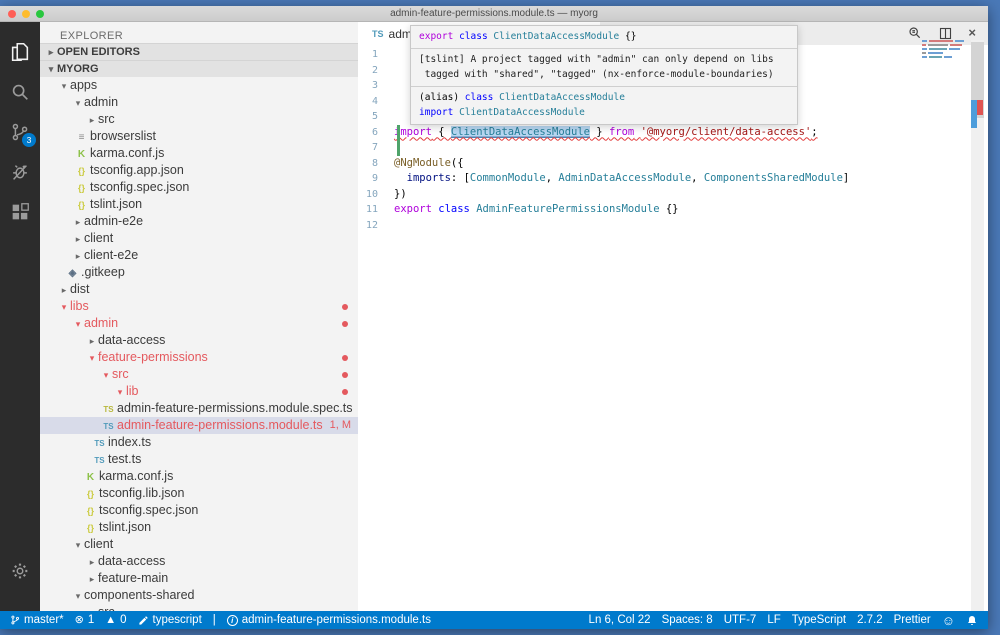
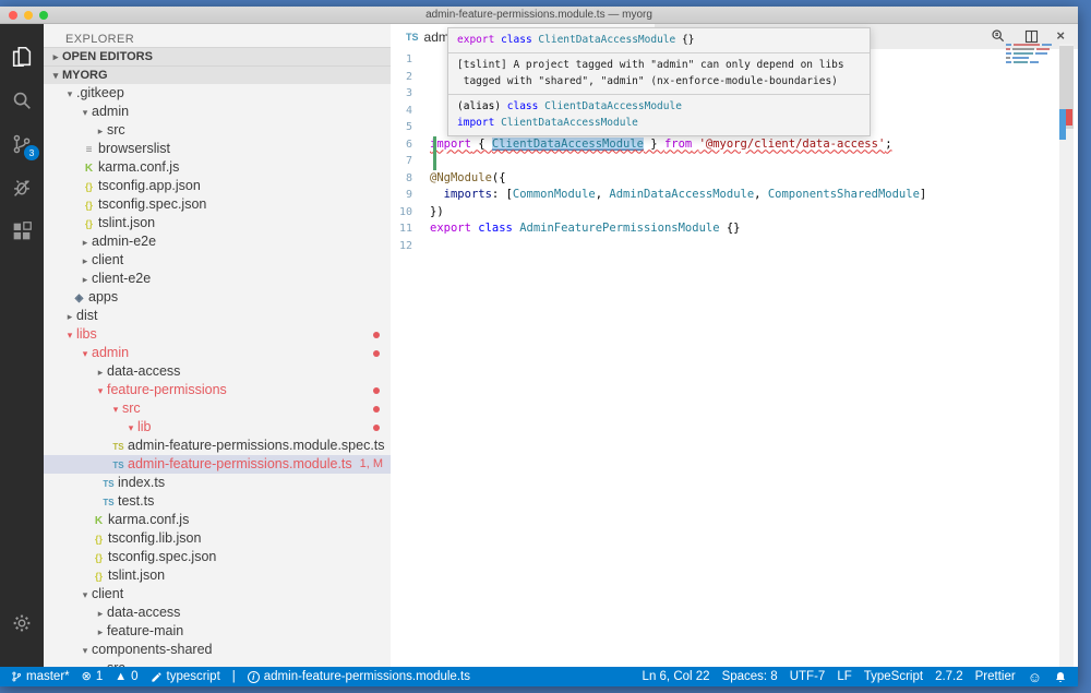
  admin-feature-permissions.module.ts — myorg
  3
  EXPLORER
  ▸ OPEN EDITORS
  ▾ MYORG
- ▾ apps
+ ▾ .gitkeep
  ▾ admin
  ▸ src
  ≡ browserslist
  K karma.conf.js
  {} tsconfig.app.json
  {} tsconfig.spec.json
  {} tslint.json
  ▸ admin-e2e
  ▸ client
  ▸ client-e2e
- ◈ .gitkeep
+ ◈ apps
  ▸ dist
  ▾ libs
  ▾ admin
  ▸ data-access
  ▾ feature-permissions
  ▾ src
  ▾ lib
  TS admin-feature-permissions.module.spec.ts
  TS admin-feature-permissions.module.ts
  1, M
  TS index.ts
  TS test.ts
  K karma.conf.js
  {} tsconfig.lib.json
  {} tsconfig.spec.json
  {} tslint.json
  ▾ client
  ▸ data-access
  ▸ feature-main
  ▾ components-shared
  TS
  ×
  1
  2
  3
  4
  5
  6 mport { ClientDataAccessModule } from '@myorg/client/data-access';
  7
  8 @NgModule({
  9 imports: [CommonModule, AdminDataAccessModule, ComponentsSharedModule]
  10 })
  11 export class AdminFeaturePermissionsModule {}
  12
  export class ClientDataAccessModule {}
- [tslint] A project tagged with "admin" can only depend on libs tagged with "shared", "tagged" (nx-enforce-module-boundaries)
+ [tslint] A project tagged with "admin" can only depend on libs tagged with "shared", "admin" (nx-enforce-module-boundaries)
  (alias) class ClientDataAccessModule
  import ClientDataAccessModule
  master*
  ⊗
  1
  ▲
  0
  typescript
  |
  i
  admin-feature-permissions.module.ts
  Ln 6, Col 22
  Spaces: 8
  UTF-7
  LF
  TypeScript
  2.7.2
  Prettier
  ☺
